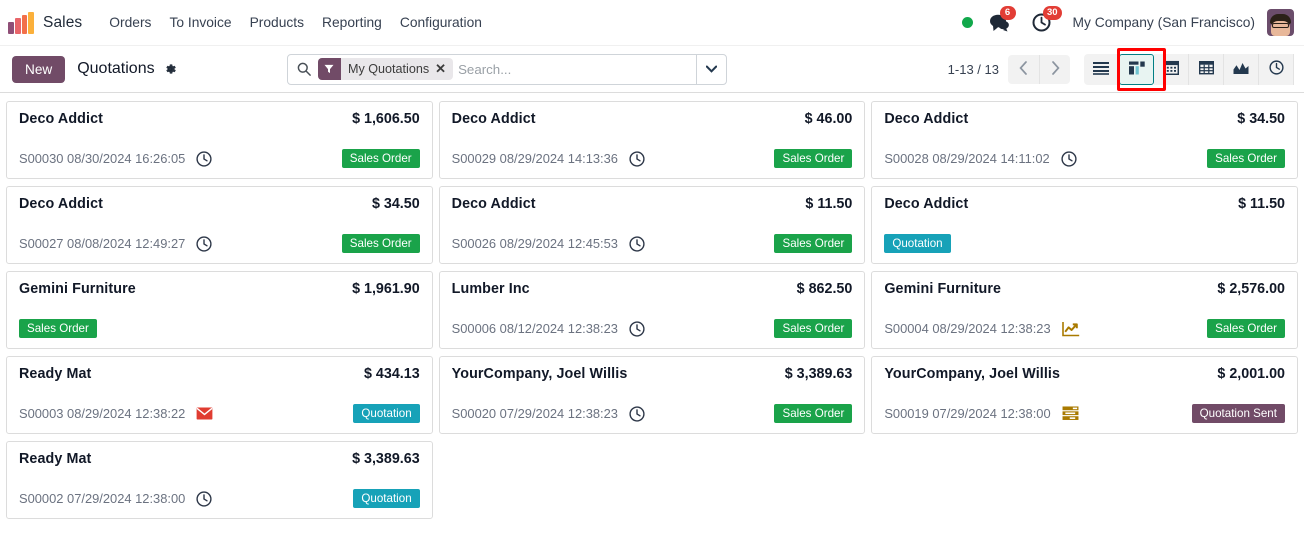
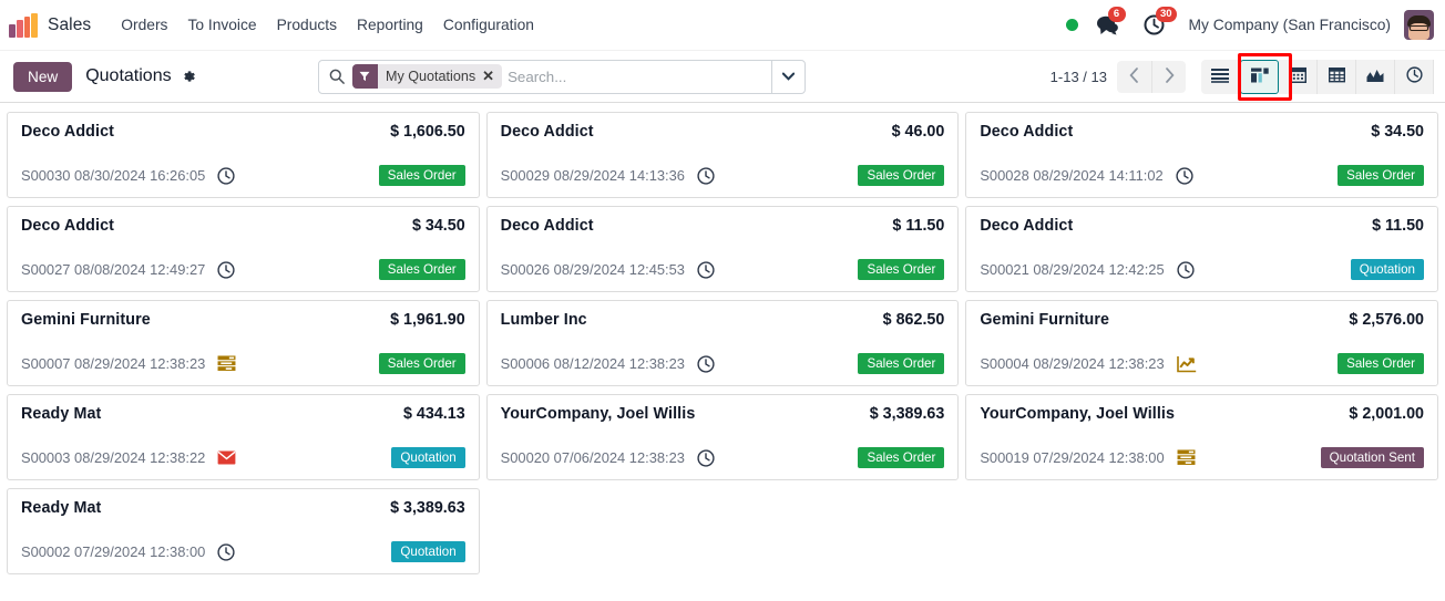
  Sales
  Orders
  To Invoice
  Products
  Reporting
  Configuration
  6
  30
  My Company (San Francisco)
  New
  Quotations
  My Quotations
  ✕
  Search...
  1-13 / 13
  Deco Addict
  $ 1,606.50
  S00030 08/30/2024 16:26:05
  Sales Order
  Deco Addict
  $ 34.50
  S00027 08/08/2024 12:49:27
  Sales Order
  Gemini Furniture
  $ 1,961.90
+ S00007 08/29/2024 12:38:23
  Sales Order
  Ready Mat
  $ 434.13
  S00003 08/29/2024 12:38:22
  Quotation
  Ready Mat
  $ 3,389.63
  S00002 07/29/2024 12:38:00
  Quotation
  Deco Addict
  $ 46.00
  S00029 08/29/2024 14:13:36
  Sales Order
  Deco Addict
  $ 11.50
  S00026 08/29/2024 12:45:53
  Sales Order
  Lumber Inc
  $ 862.50
  S00006 08/12/2024 12:38:23
  Sales Order
  YourCompany, Joel Willis
  $ 3,389.63
- S00020 07/29/2024 12:38:23
+ S00020 07/06/2024 12:38:23
  Sales Order
  Deco Addict
  $ 34.50
  S00028 08/29/2024 14:11:02
  Sales Order
  Deco Addict
  $ 11.50
+ S00021 08/29/2024 12:42:25
  Quotation
  Gemini Furniture
  $ 2,576.00
  S00004 08/29/2024 12:38:23
  Sales Order
  YourCompany, Joel Willis
  $ 2,001.00
  S00019 07/29/2024 12:38:00
  Quotation Sent
